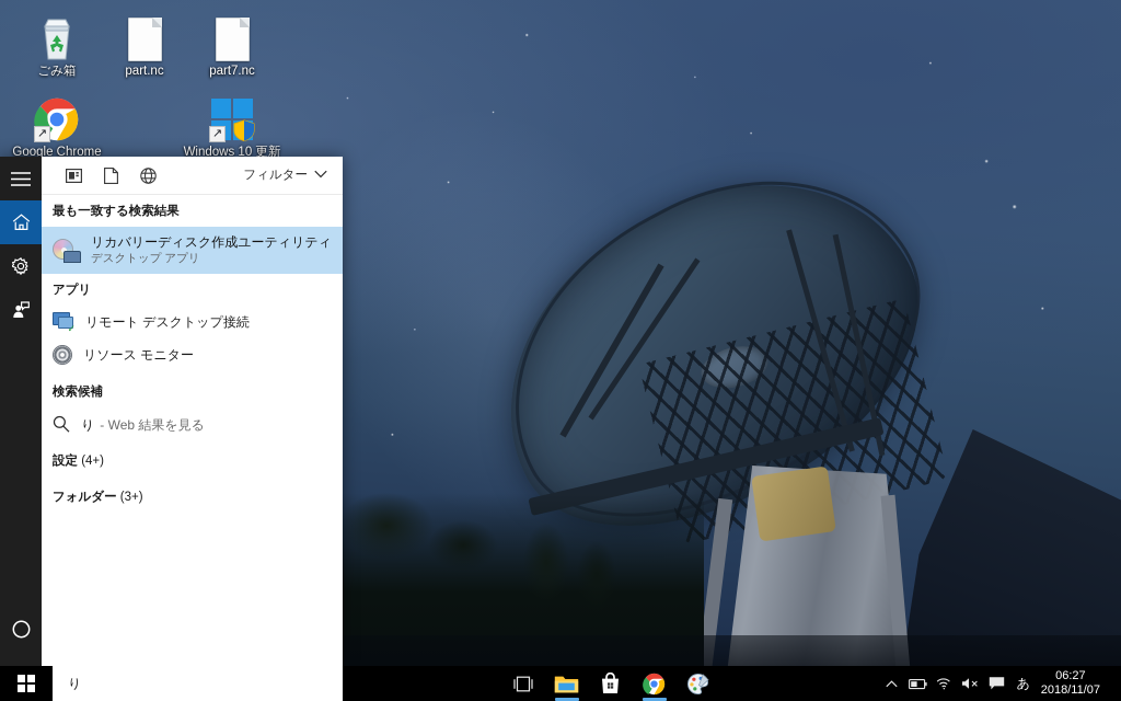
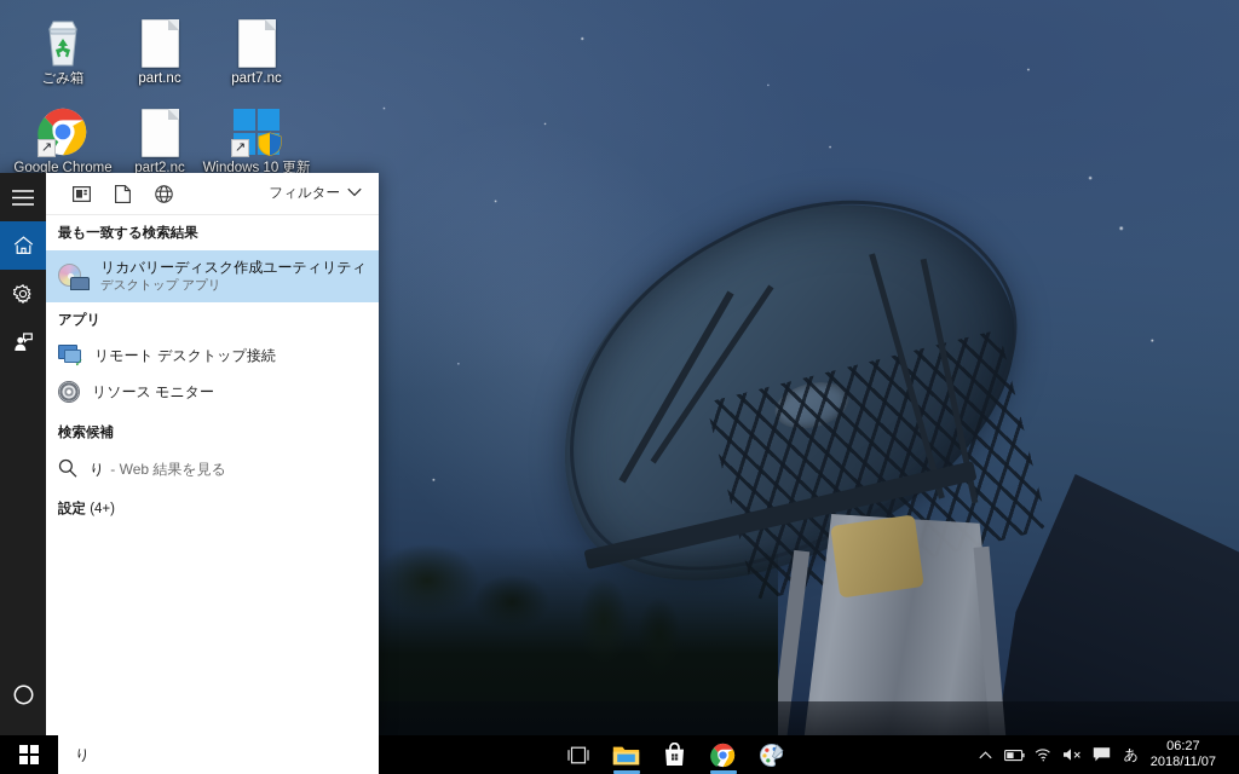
  ごみ箱
  part.nc
  part7.nc
  ↗
  Google Chrome
+ part2.nc
  ↗
  Windows 10 更新
  フィルター
  最も一致する検索結果
  リカバリーディスク作成ユーティリティ
  デスクトップ アプリ
  アプリ
  ✓
  リモート デスクトップ接続
  リソース モニター
  検索候補
  り
  - Web 結果を見る
  設定 (4+)
- フォルダー (3+)
  り
  あ
  06:27
  2018/11/07
